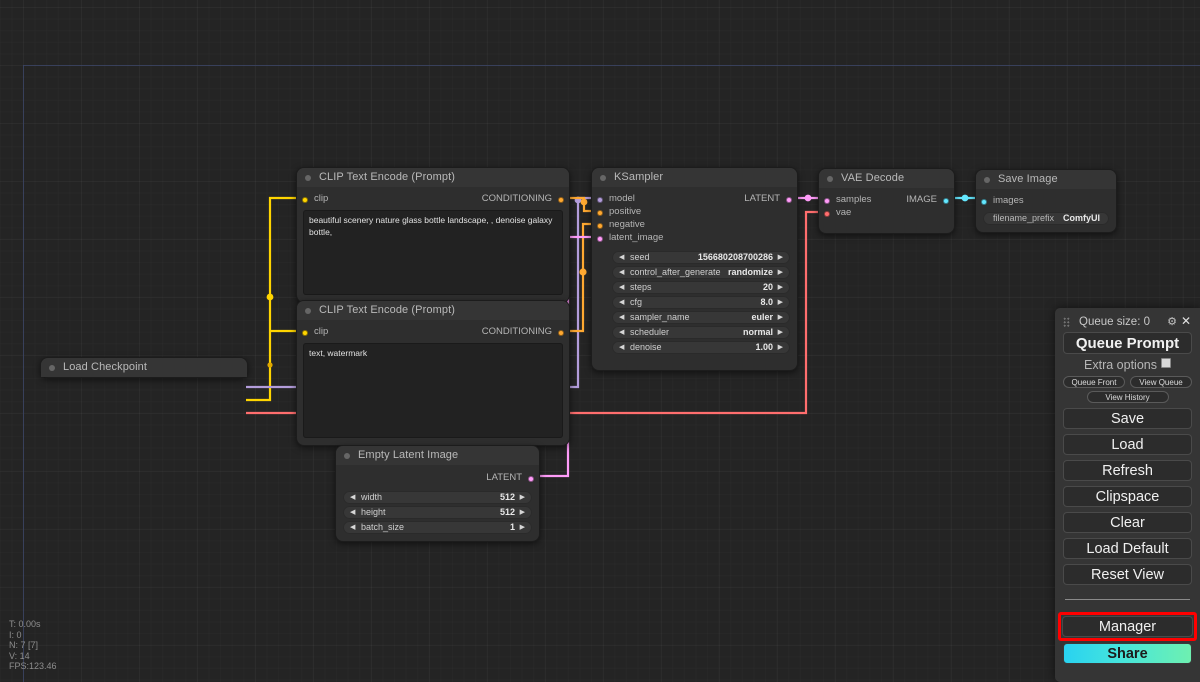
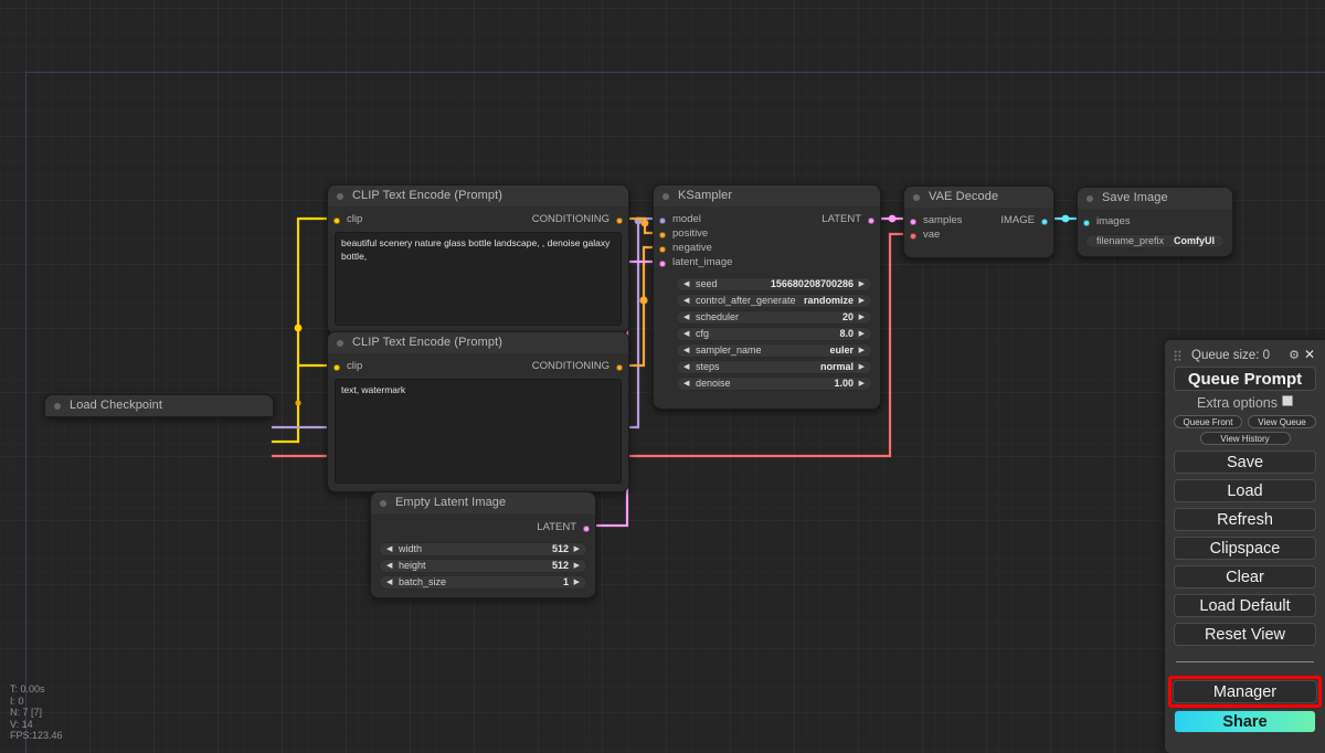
  Load Checkpoint
  CLIP Text Encode (Prompt)
  clip
  CONDITIONING
  beautiful scenery nature glass bottle landscape, , denoise galaxy bottle,
  CLIP Text Encode (Prompt)
  clip
  CONDITIONING
  text, watermark
  Empty Latent Image
  LATENT
  width
  512
  height
  512
  batch_size
  1
  KSampler
  model
  LATENT
  positive
  negative
  latent_image
  seed
  156680208700286
  control_after_generate
  randomize
- steps
+ scheduler
  20
  cfg
  8.0
  sampler_name
  euler
- scheduler
+ steps
  normal
  denoise
  1.00
  VAE Decode
  samples
  IMAGE
  vae
  Save Image
  images
  filename_prefix
  ComfyUI
  T: 0.00s
  I: 0
  N: 7 [7]
  V: 14
  FPS:123.46
  Queue size: 0
  ⚙
  ✕
  Queue Prompt
  Extra options
  Queue Front
  View Queue
  View History
  Save
  Load
  Refresh
  Clipspace
  Clear
  Load Default
  Reset View
  Manager
  Share
